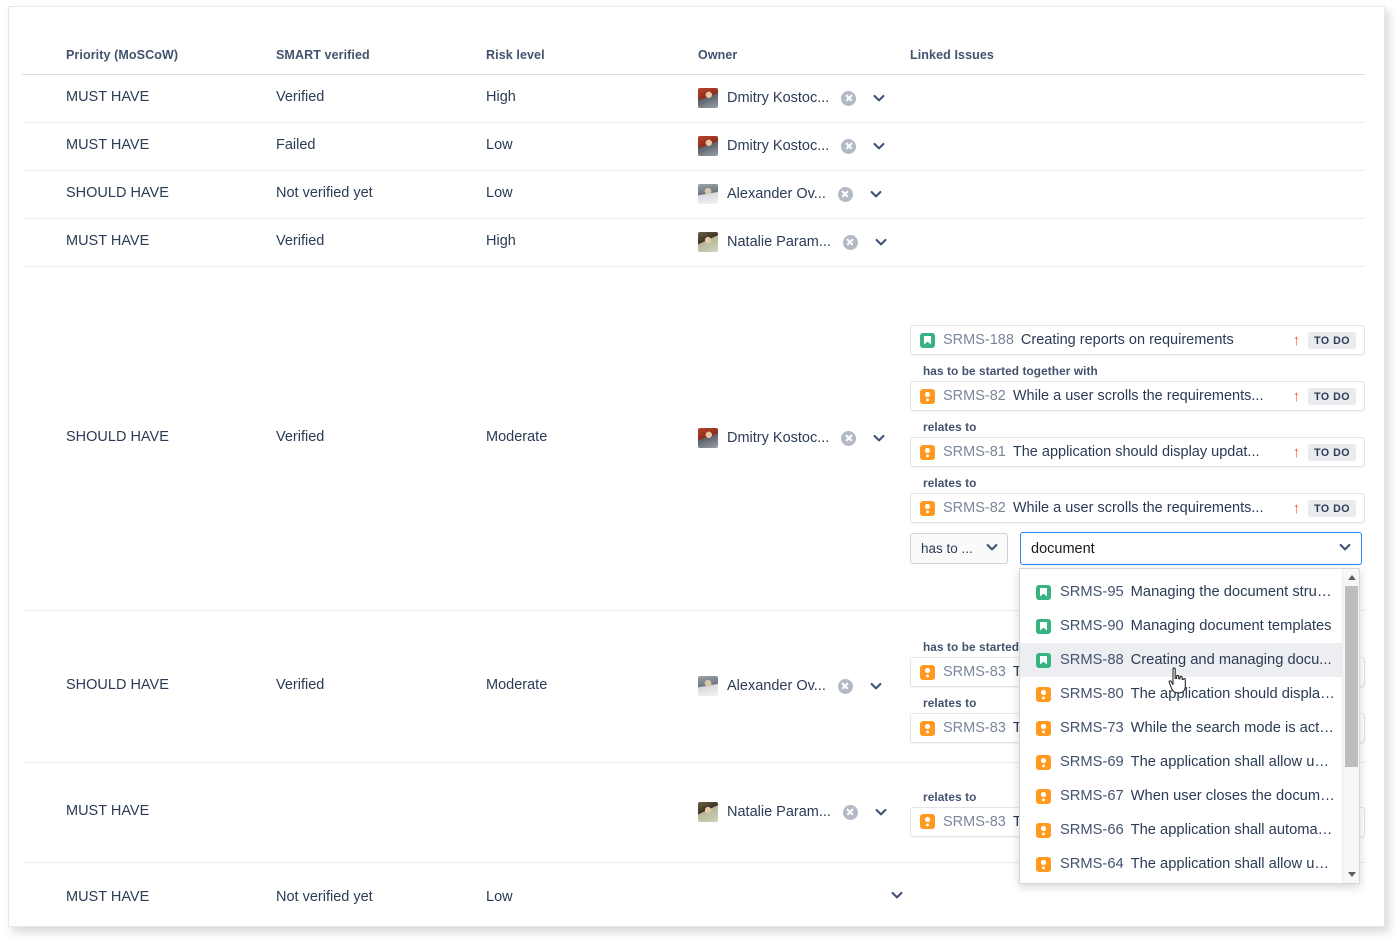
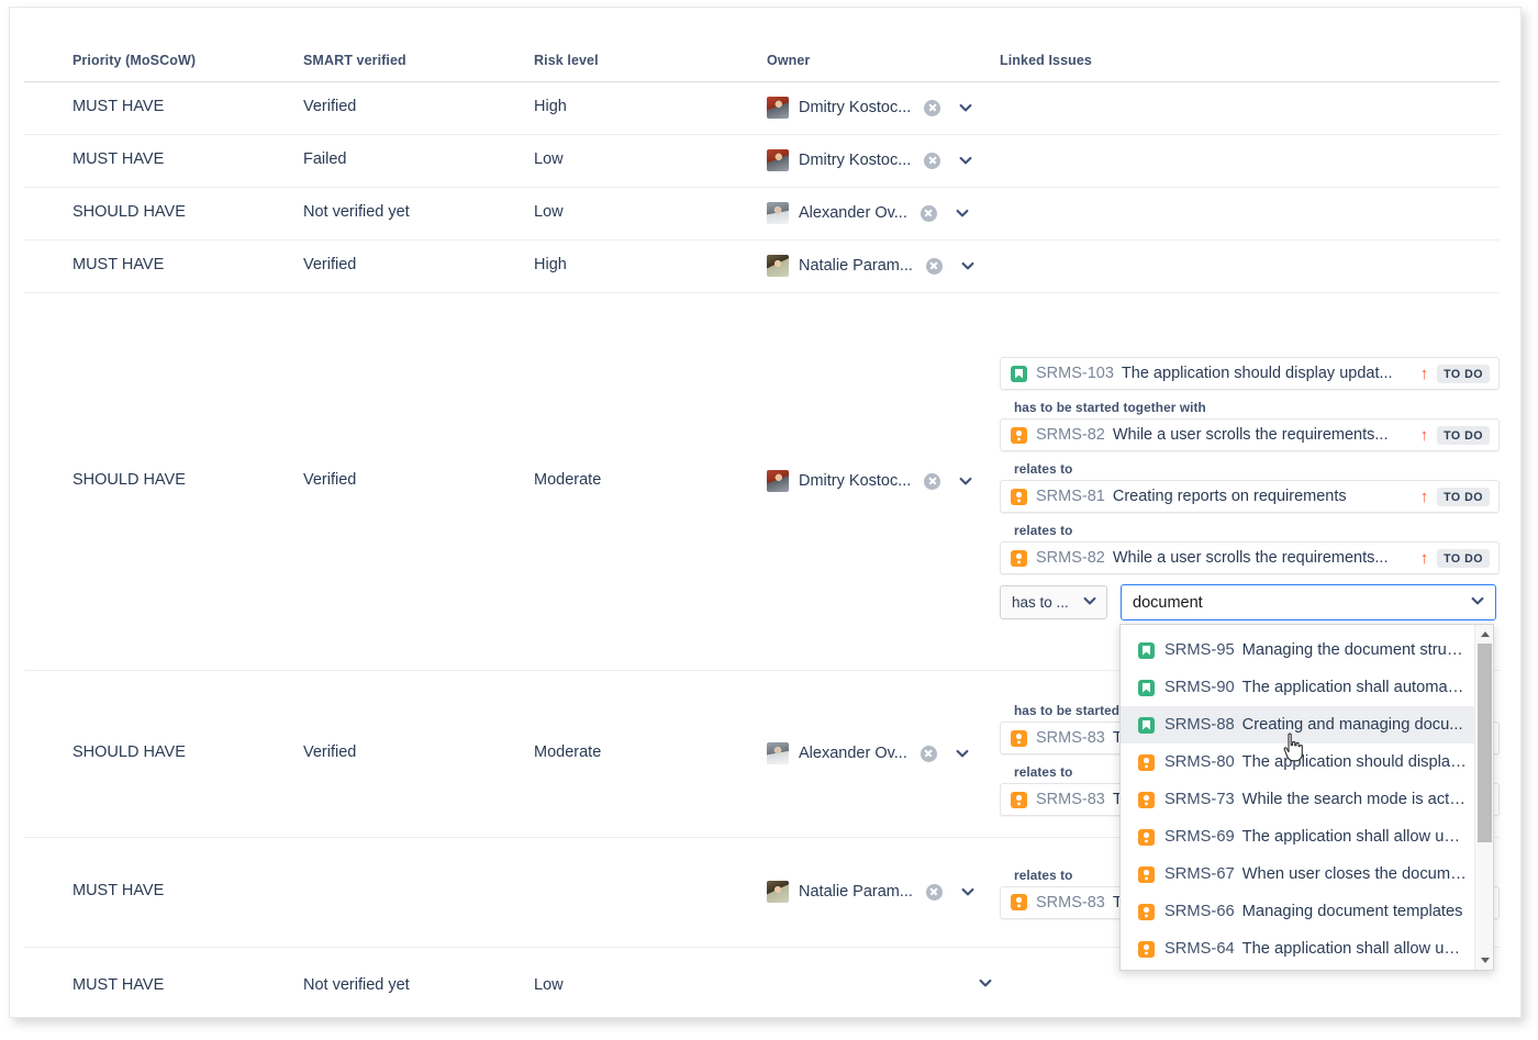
  Priority (MoSCoW)
  SMART verified
  Risk level
  Owner
  Linked Issues
  MUST HAVE
  Verified
  High
  Dmitry Kostoc...
  MUST HAVE
  Failed
  Low
  Dmitry Kostoc...
  SHOULD HAVE
  Not verified yet
  Low
  Alexander Ov...
  MUST HAVE
  Verified
  High
  Natalie Param...
  SHOULD HAVE
  Verified
  Moderate
  Dmitry Kostoc...
- SRMS-188
+ SRMS-103
- Creating reports on requirements
+ The application should display updat...
  ↑
  TO DO
  has to be started together with
  SRMS-82
  While a user scrolls the requirements...
  ↑
  TO DO
  relates to
  SRMS-81
- The application should display updat...
+ Creating reports on requirements
  ↑
  TO DO
  relates to
  SRMS-82
  While a user scrolls the requirements...
  ↑
  TO DO
  has to ...
  document
  SHOULD HAVE
  Verified
  Moderate
  Alexander Ov...
  has to be started
  SRMS-83
  relates to
  SRMS-83
  MUST HAVE
  Natalie Param...
  relates to
  SRMS-83
  MUST HAVE
  Not verified yet
  Low
  SRMS-95
  Managing the document struc...
  SRMS-90
- Managing document templates
+ The application shall automati...
  SRMS-88
  Creating and managing docu...
  SRMS-80
  The application should display..
  SRMS-73
  While the search mode is activ..
  SRMS-69
  The application shall allow use.
  SRMS-67
  When user closes the docume..
  SRMS-66
- The application shall automati...
+ Managing document templates
  SRMS-64
  The application shall allow use.
